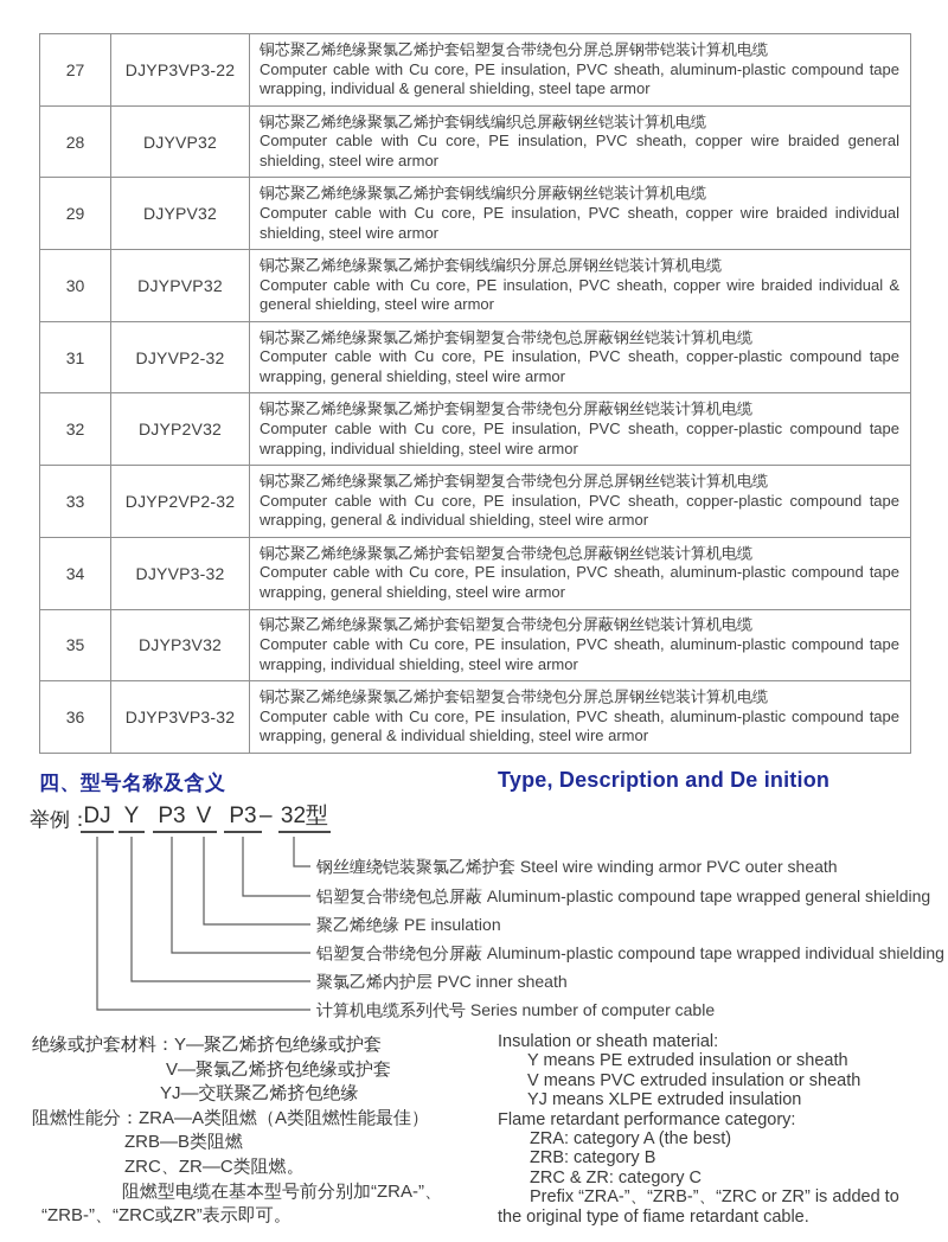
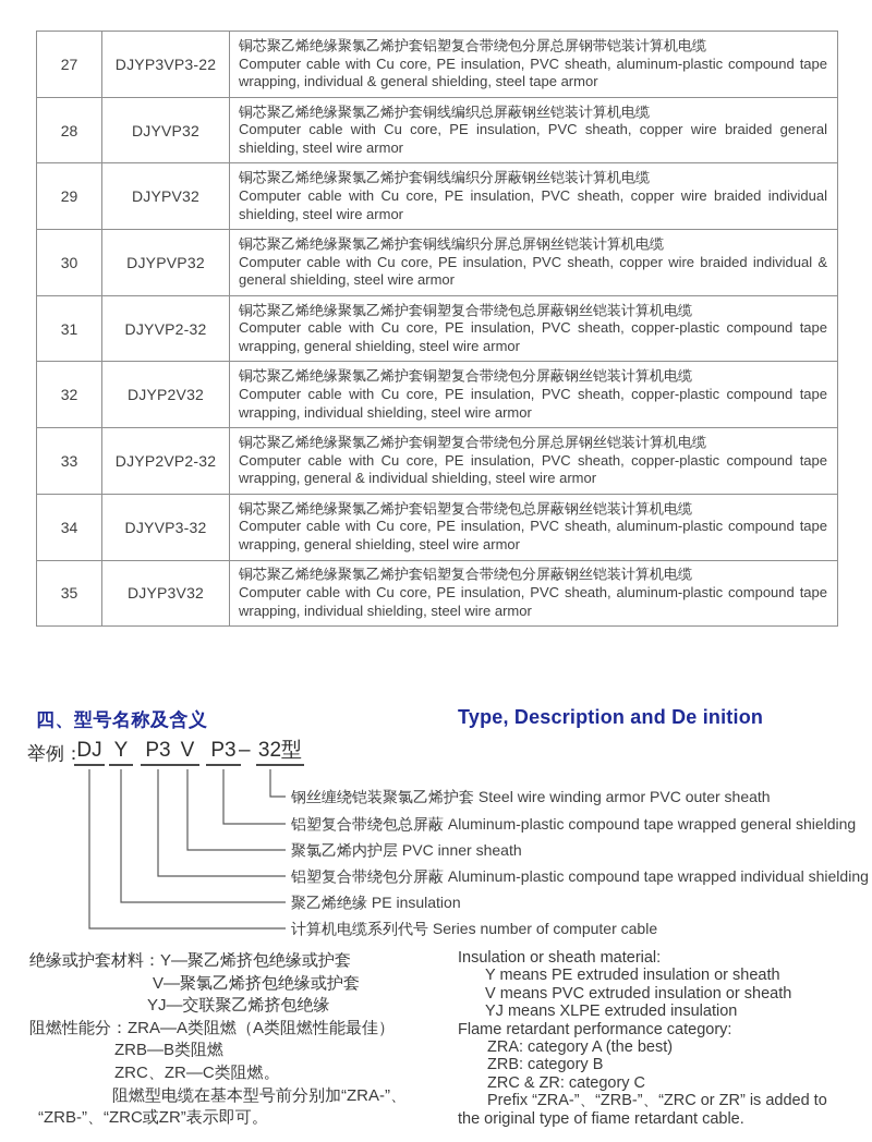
  27	DJYP3VP3-22	铜芯聚乙烯绝缘聚氯乙烯护套铝塑复合带绕包分屏总屏钢带铠装计算机电缆 Computer cable with Cu core, PE insulation, PVC sheath, aluminum-plastic compound tape wrapping, individual & general shielding, steel tape armor
  28	DJYVP32	铜芯聚乙烯绝缘聚氯乙烯护套铜线编织总屏蔽钢丝铠装计算机电缆 Computer cable with Cu core, PE insulation, PVC sheath, copper wire braided general shielding, steel wire armor
  29	DJYPV32	铜芯聚乙烯绝缘聚氯乙烯护套铜线编织分屏蔽钢丝铠装计算机电缆 Computer cable with Cu core, PE insulation, PVC sheath, copper wire braided individual shielding, steel wire armor
  30	DJYPVP32	铜芯聚乙烯绝缘聚氯乙烯护套铜线编织分屏总屏钢丝铠装计算机电缆 Computer cable with Cu core, PE insulation, PVC sheath, copper wire braided individual & general shielding, steel wire armor
  31	DJYVP2-32	铜芯聚乙烯绝缘聚氯乙烯护套铜塑复合带绕包总屏蔽钢丝铠装计算机电缆 Computer cable with Cu core, PE insulation, PVC sheath, copper-plastic compound tape wrapping, general shielding, steel wire armor
  32	DJYP2V32	铜芯聚乙烯绝缘聚氯乙烯护套铜塑复合带绕包分屏蔽钢丝铠装计算机电缆 Computer cable with Cu core, PE insulation, PVC sheath, copper-plastic compound tape wrapping, individual shielding, steel wire armor
  33	DJYP2VP2-32	铜芯聚乙烯绝缘聚氯乙烯护套铜塑复合带绕包分屏总屏钢丝铠装计算机电缆 Computer cable with Cu core, PE insulation, PVC sheath, copper-plastic compound tape wrapping, general & individual shielding, steel wire armor
  34	DJYVP3-32	铜芯聚乙烯绝缘聚氯乙烯护套铝塑复合带绕包总屏蔽钢丝铠装计算机电缆 Computer cable with Cu core, PE insulation, PVC sheath, aluminum-plastic compound tape wrapping, general shielding, steel wire armor
  35	DJYP3V32	铜芯聚乙烯绝缘聚氯乙烯护套铝塑复合带绕包分屏蔽钢丝铠装计算机电缆 Computer cable with Cu core, PE insulation, PVC sheath, aluminum-plastic compound tape wrapping, individual shielding, steel wire armor
- 36	DJYP3VP3-32	铜芯聚乙烯绝缘聚氯乙烯护套铝塑复合带绕包分屏总屏钢丝铠装计算机电缆 Computer cable with Cu core, PE insulation, PVC sheath, aluminum-plastic compound tape wrapping, general & individual shielding, steel wire armor
  四、型号名称及含义
  Type, Description and De inition
  举例：
  DJ
  Y
  P3
  V
  P3
  –
  32型
  钢丝缠绕铠装聚氯乙烯护套 Steel wire winding armor PVC outer sheath
  铝塑复合带绕包总屏蔽 Aluminum-plastic compound tape wrapped general shielding
- 聚乙烯绝缘 PE insulation
+ 聚氯乙烯内护层 PVC inner sheath
  铝塑复合带绕包分屏蔽 Aluminum-plastic compound tape wrapped individual shielding
- 聚氯乙烯内护层 PVC inner sheath
+ 聚乙烯绝缘 PE insulation
  计算机电缆系列代号 Series number of computer cable
  绝缘或护套材料：Y—聚乙烯挤包绝缘或护套
  V—聚氯乙烯挤包绝缘或护套
  YJ—交联聚乙烯挤包绝缘
  阻燃性能分：ZRA—A类阻燃（A类阻燃性能最佳）
  ZRB—B类阻燃
  ZRC、ZR—C类阻燃。
  阻燃型电缆在基本型号前分别加“ZRA-”、
  “ZRB-”、“ZRC或ZR”表示即可。
  Insulation or sheath material:
  Y means PE extruded insulation or sheath
  V means PVC extruded insulation or sheath
  YJ means XLPE extruded insulation
  Flame retardant performance category:
  ZRA: category A (the best)
  ZRB: category B
  ZRC & ZR: category C
  Prefix “ZRA-”、“ZRB-”、“ZRC or ZR” is added to
  the original type of fiame retardant cable.
